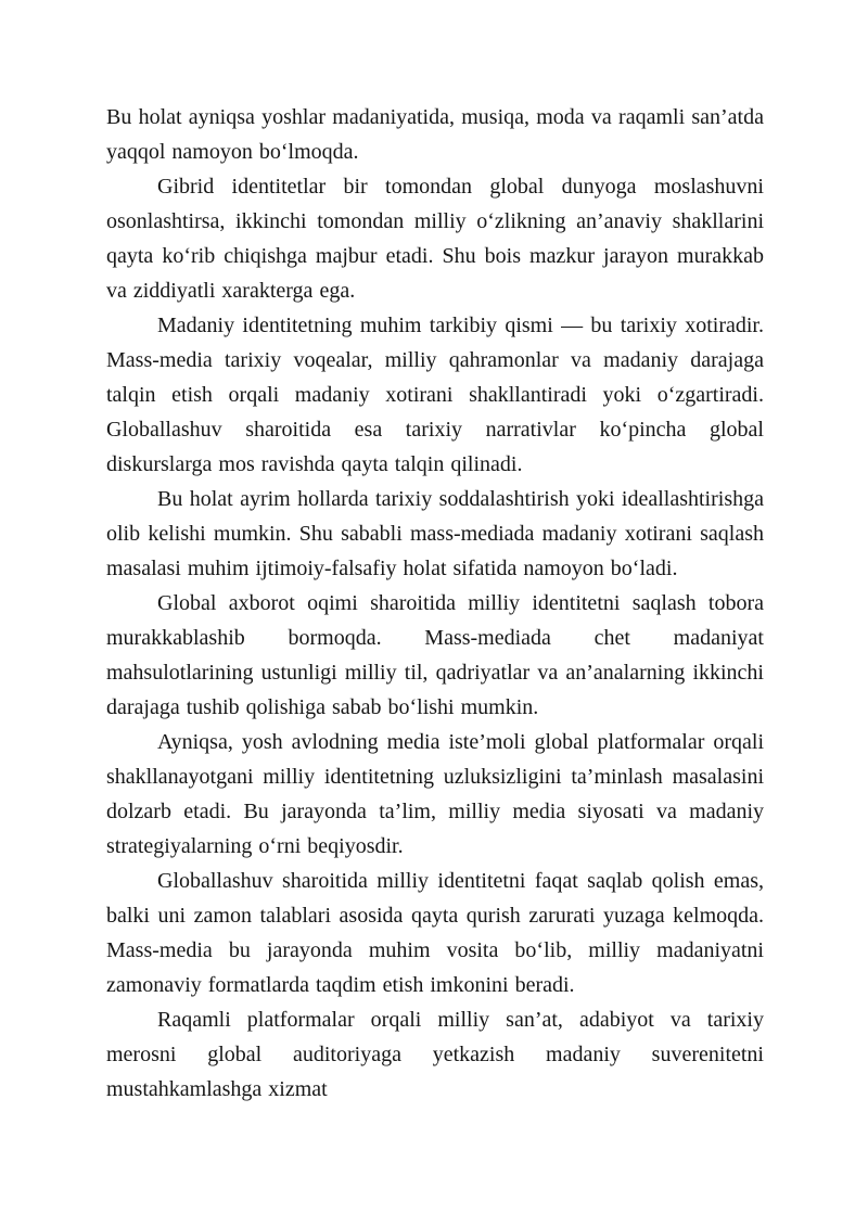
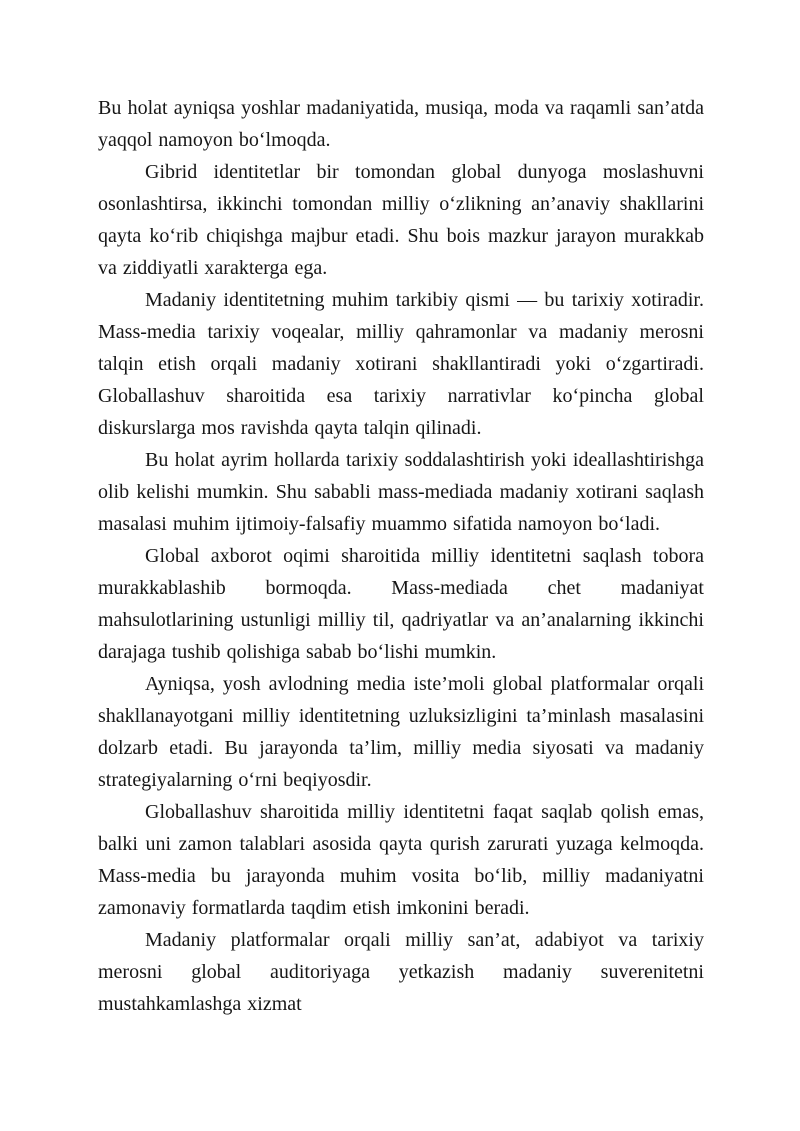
  Bu holat ayniqsa yoshlar madaniyatida, musiqa, moda va raqamli san’atda yaqqol namoyon bo‘lmoqda.
  Gibrid identitetlar bir tomondan global dunyoga moslashuvni osonlashtirsa, ikkinchi tomondan milliy o‘zlikning an’anaviy shakllarini qayta ko‘rib chiqishga majbur etadi. Shu bois mazkur jarayon murakkab va ziddiyatli xarakterga ega.
- Madaniy identitetning muhim tarkibiy qismi — bu tarixiy xotiradir. Mass-media tarixiy voqealar, milliy qahramonlar va madaniy darajaga talqin etish orqali madaniy xotirani shakllantiradi yoki o‘zgartiradi. Globallashuv sharoitida esa tarixiy narrativlar ko‘pincha global diskurslarga mos ravishda qayta talqin qilinadi.
+ Madaniy identitetning muhim tarkibiy qismi — bu tarixiy xotiradir. Mass-media tarixiy voqealar, milliy qahramonlar va madaniy merosni talqin etish orqali madaniy xotirani shakllantiradi yoki o‘zgartiradi. Globallashuv sharoitida esa tarixiy narrativlar ko‘pincha global diskurslarga mos ravishda qayta talqin qilinadi.
- Bu holat ayrim hollarda tarixiy soddalashtirish yoki ideallashtirishga olib kelishi mumkin. Shu sababli mass-mediada madaniy xotirani saqlash masalasi muhim ijtimoiy-falsafiy holat sifatida namoyon bo‘ladi.
+ Bu holat ayrim hollarda tarixiy soddalashtirish yoki ideallashtirishga olib kelishi mumkin. Shu sababli mass-mediada madaniy xotirani saqlash masalasi muhim ijtimoiy-falsafiy muammo sifatida namoyon bo‘ladi.
  Global axborot oqimi sharoitida milliy identitetni saqlash tobora murakkablashib bormoqda. Mass-mediada chet madaniyat mahsulotlarining ustunligi milliy til, qadriyatlar va an’analarning ikkinchi darajaga tushib qolishiga sabab bo‘lishi mumkin.
  Ayniqsa, yosh avlodning media iste’moli global platformalar orqali shakllanayotgani milliy identitetning uzluksizligini ta’minlash masalasini dolzarb etadi. Bu jarayonda ta’lim, milliy media siyosati va madaniy strategiyalarning o‘rni beqiyosdir.
  Globallashuv sharoitida milliy identitetni faqat saqlab qolish emas, balki uni zamon talablari asosida qayta qurish zarurati yuzaga kelmoqda. Mass-media bu jarayonda muhim vosita bo‘lib, milliy madaniyatni zamonaviy formatlarda taqdim etish imkonini beradi.
- Raqamli platformalar orqali milliy san’at, adabiyot va tarixiy merosni global auditoriyaga yetkazish madaniy suverenitetni mustahkamlashga xizmat
+ Madaniy platformalar orqali milliy san’at, adabiyot va tarixiy merosni global auditoriyaga yetkazish madaniy suverenitetni mustahkamlashga xizmat
